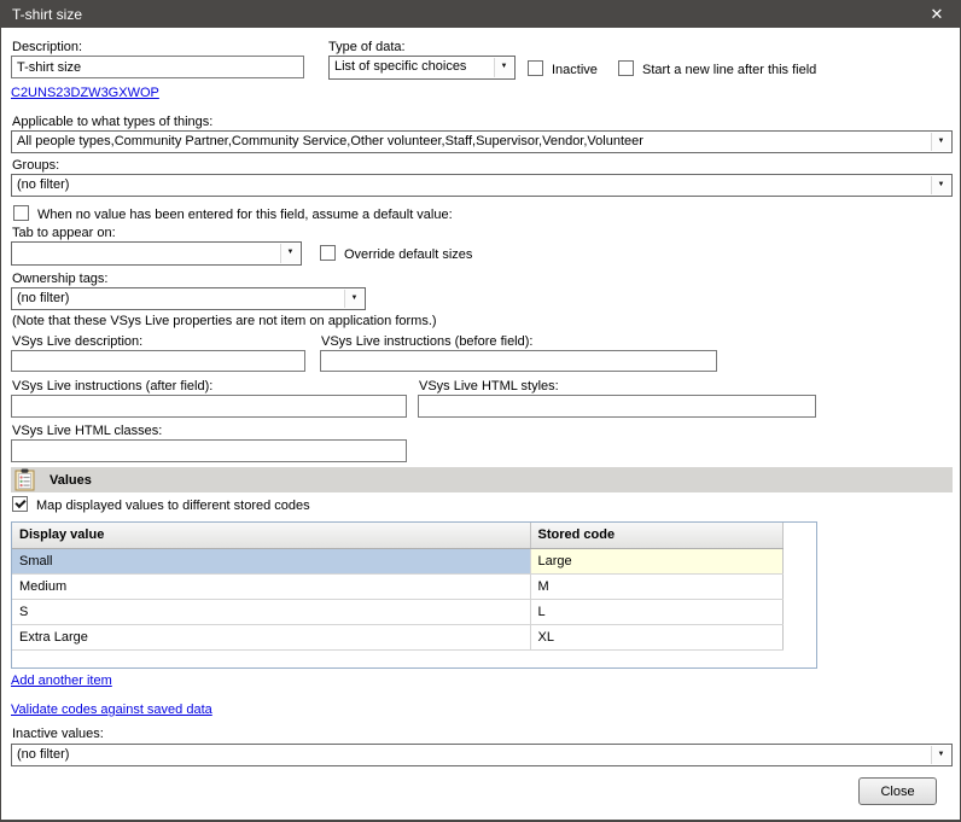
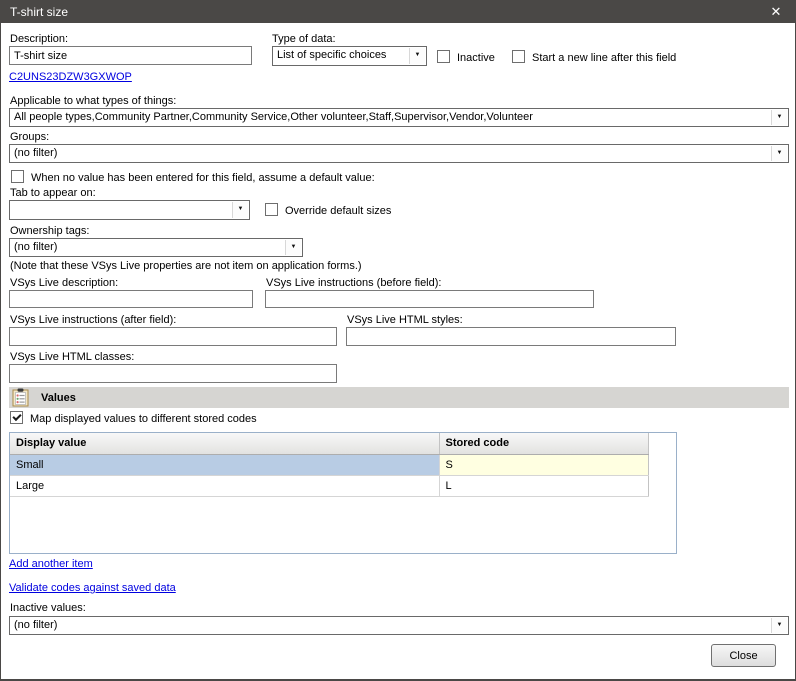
  T-shirt size
  ✕
  Description:
  T-shirt size
  Type of data:
  List of specific choices
  Inactive
  Start a new line after this field
  C2UNS23DZW3GXWOP
  Applicable to what types of things:
  All people types,Community Partner,Community Service,Other volunteer,Staff,Supervisor,Vendor,Volunteer
  Groups:
  (no filter)
  When no value has been entered for this field, assume a default value:
  Tab to appear on:
  Override default sizes
  Ownership tags:
  (no filter)
  (Note that these VSys Live properties are not item on application forms.)
  VSys Live description:
  VSys Live instructions (before field):
  VSys Live instructions (after field):
  VSys Live HTML styles:
  VSys Live HTML classes:
  Values
  Map displayed values to different stored codes
  Display value	Stored code
- Small	Large
+ Small	S
- Medium	M
- S	L
+ Large	L
- Extra Large	XL
  Add another item
  Validate codes against saved data
  Inactive values:
  (no filter)
  Close
